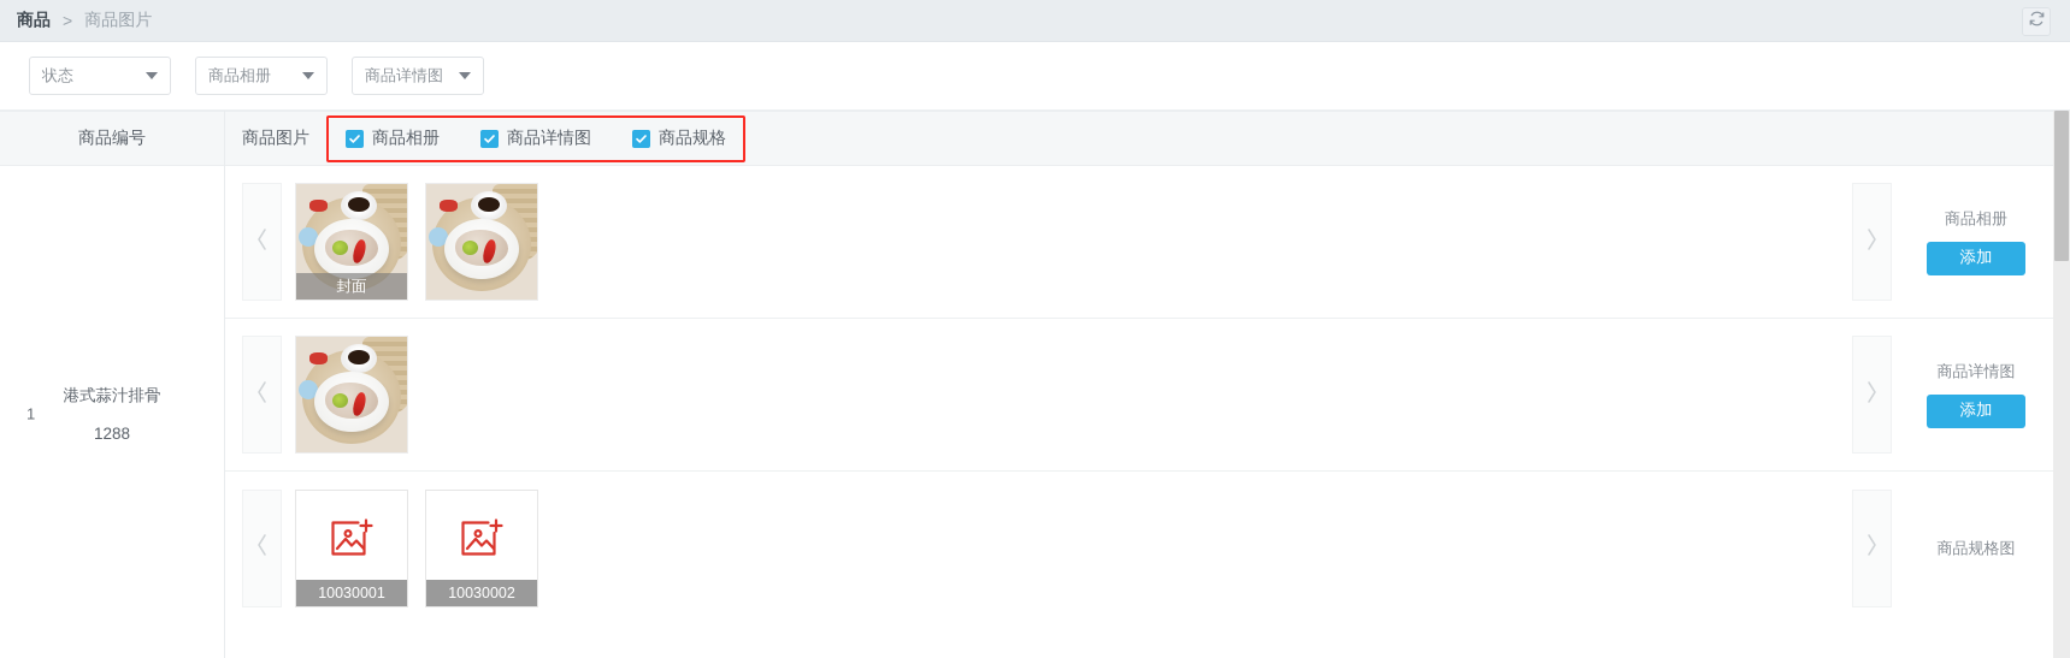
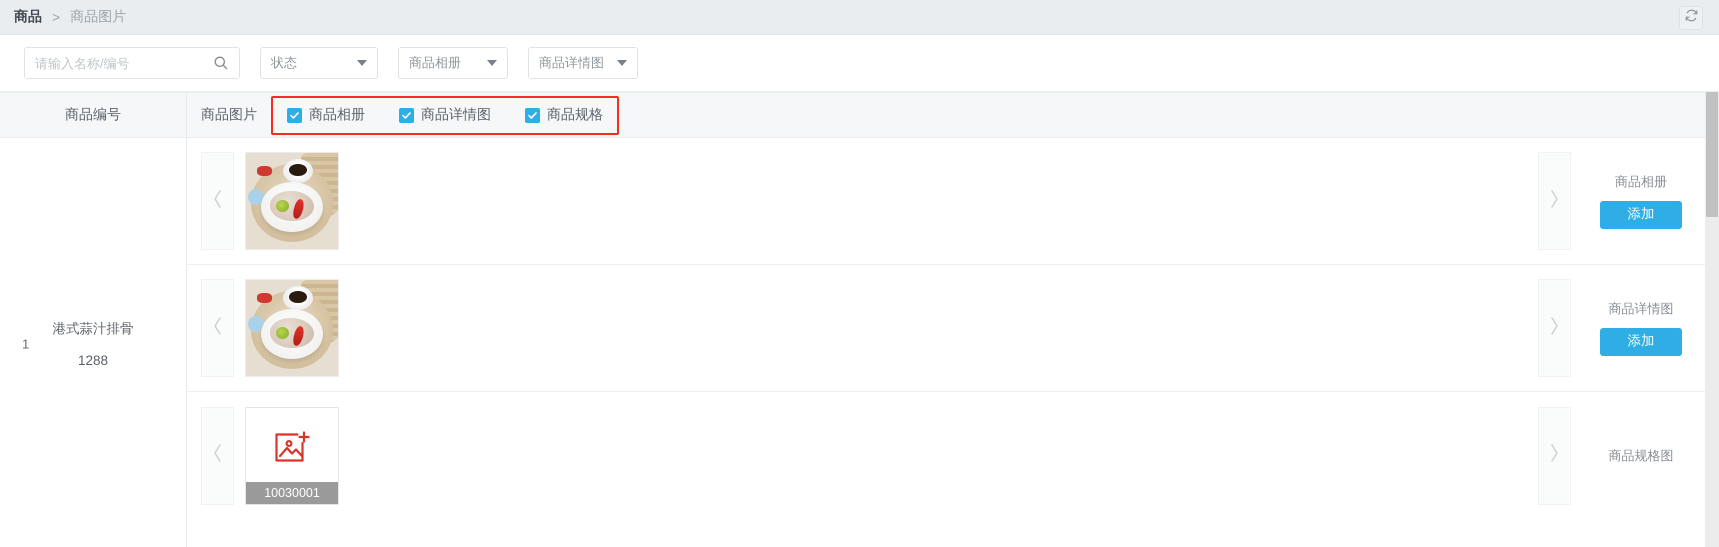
  商品
  >
  商品图片
+ 请输入名称/编号
  状态
  商品相册
  商品详情图
  商品编号
  商品图片
  商品相册
  商品详情图
  商品规格
  1
  港式蒜汁排骨
  1288
- 封面
  商品相册
  添加
  商品详情图
  添加
  10030001
- 10030002
  商品规格图
